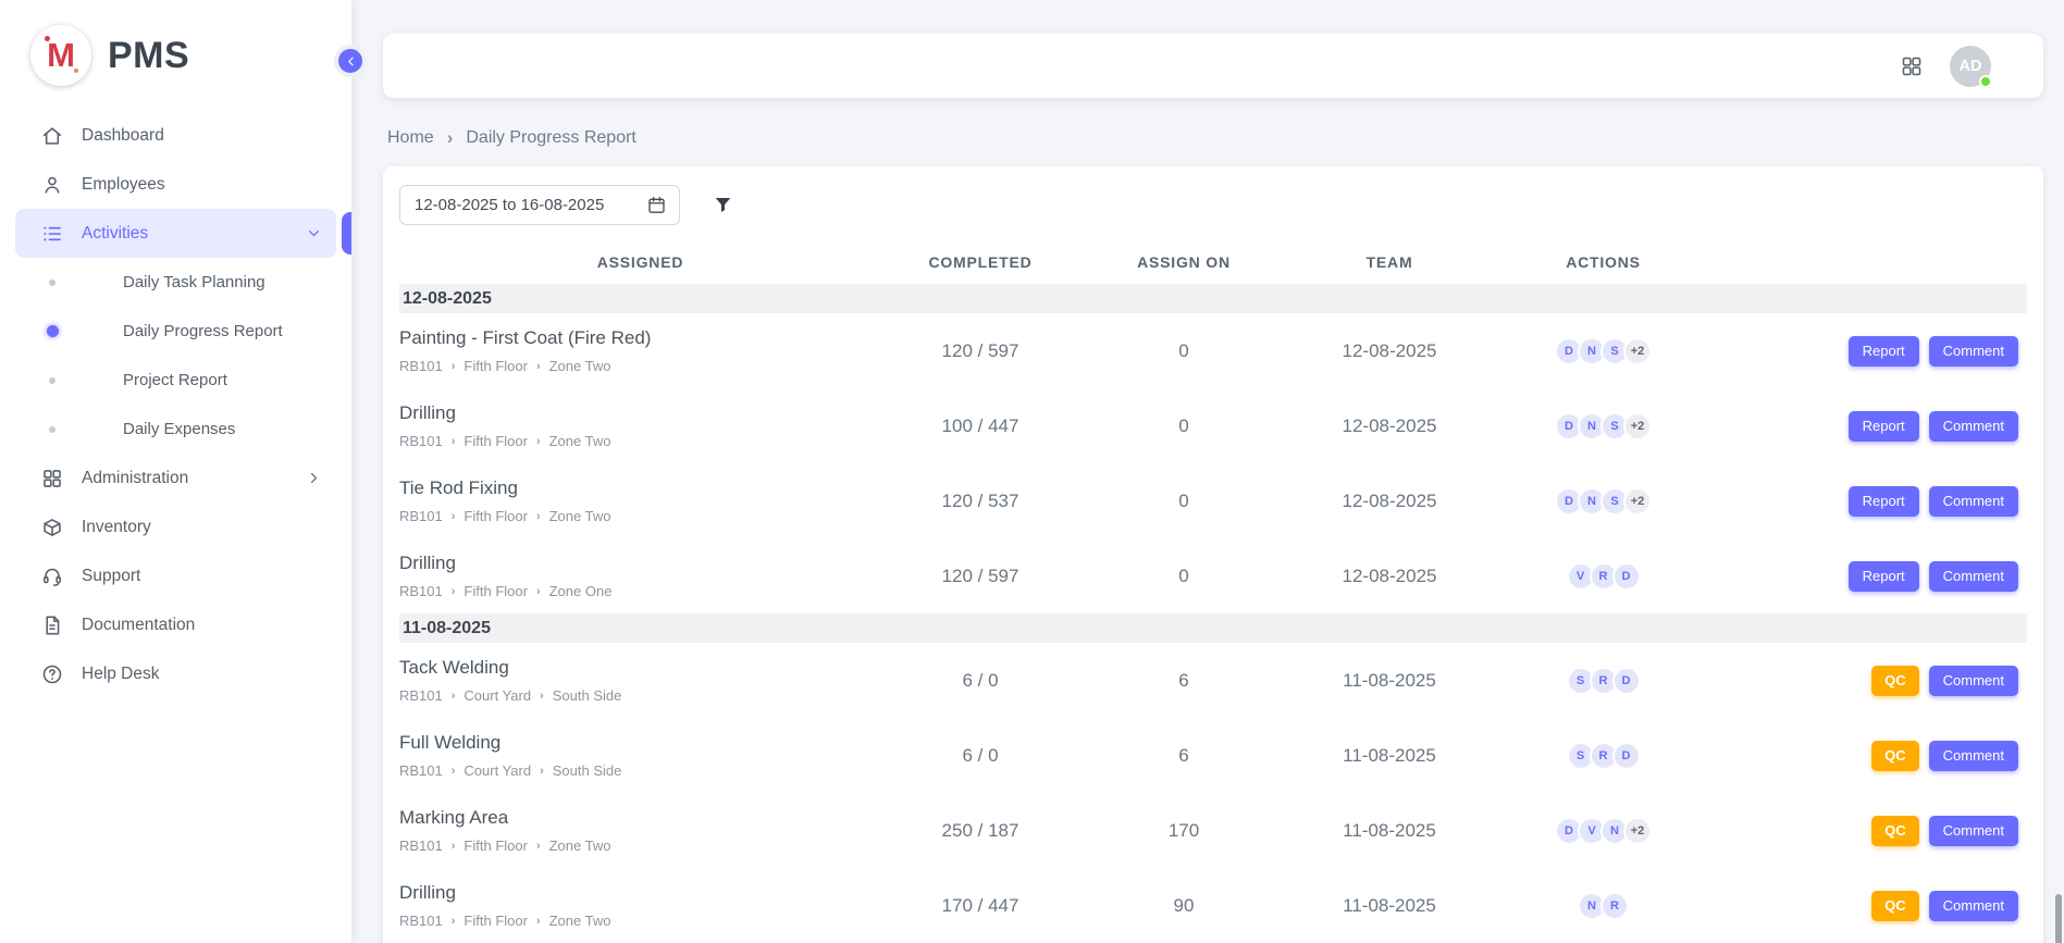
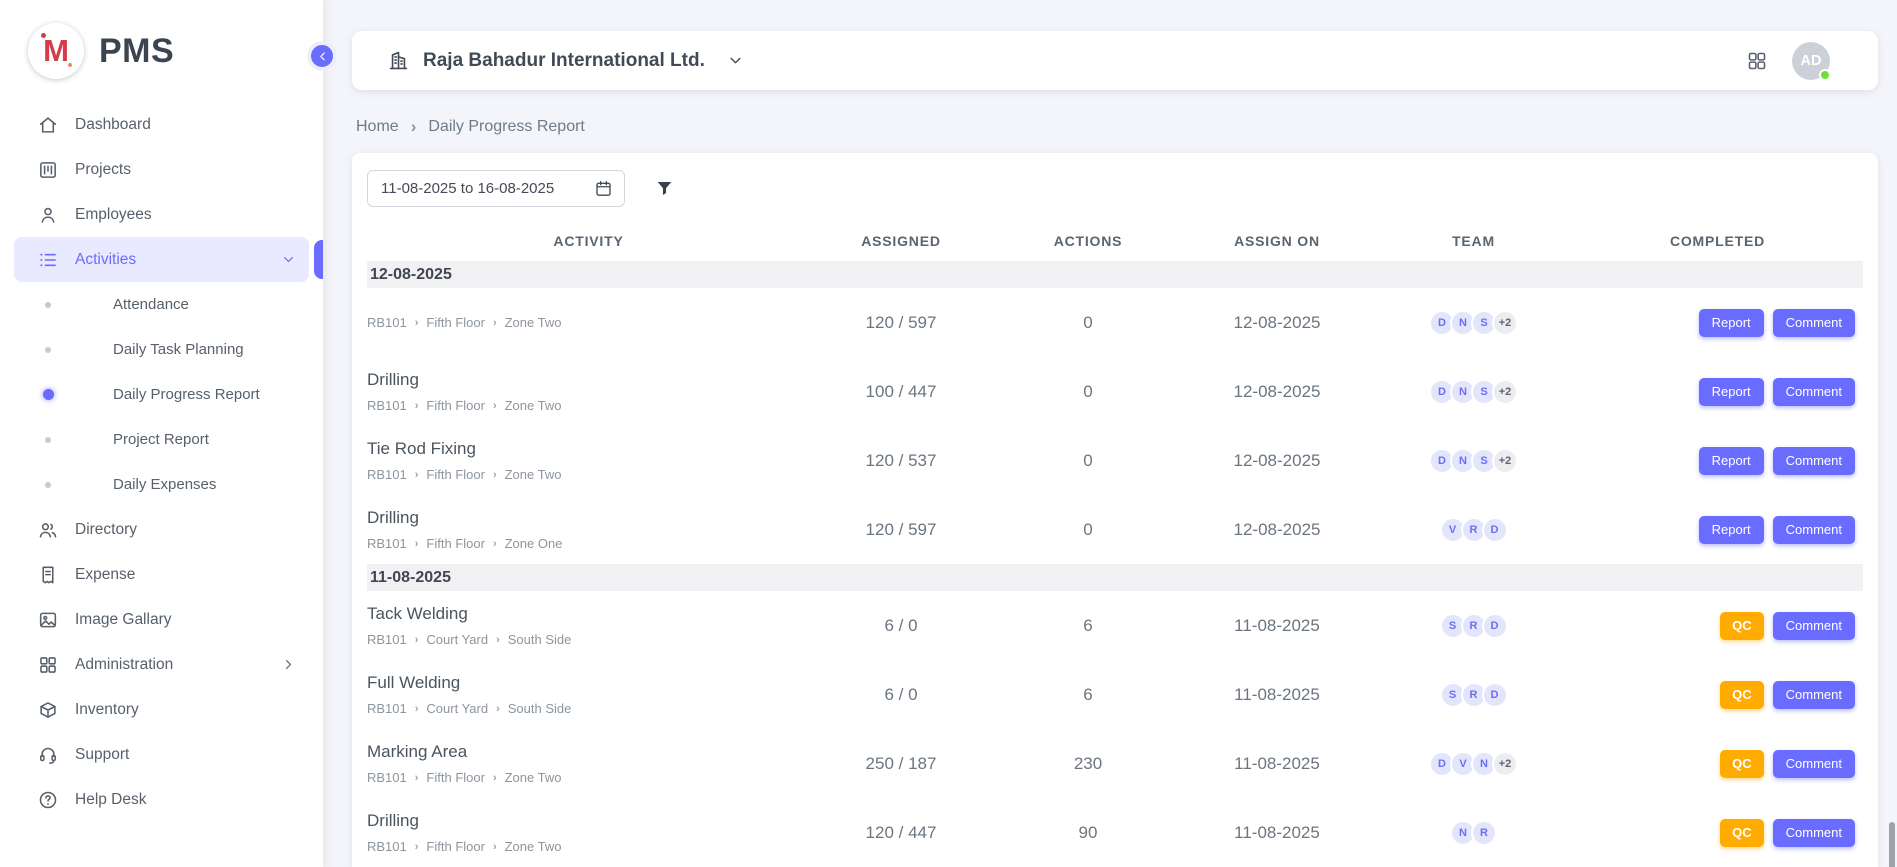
  M
  PMS
  Dashboard
+ Projects
  Employees
  Activities
+ Attendance
  Daily Task Planning
  Daily Progress Report
  Project Report
  Daily Expenses
+ Directory
+ Expense
+ Image Gallary
  Administration
  Inventory
  Support
- Documentation
  Help Desk
+ Raja Bahadur International Ltd.
  AD
  Home
  ›
  Daily Progress Report
- 12-08-2025 to 16-08-2025
+ 11-08-2025 to 16-08-2025
+ ACTIVITY
  ASSIGNED
- COMPLETED
+ ACTIONS
  ASSIGN ON
  TEAM
- ACTIONS
+ COMPLETED
  12-08-2025
- Painting - First Coat (Fire Red)
  RB101
  ›
  Fifth Floor
  ›
  Zone Two
  120 / 597
  0
  12-08-2025
  D
  N
  S
  +2
  Report
  Comment
  Drilling
  RB101
  ›
  Fifth Floor
  ›
  Zone Two
  100 / 447
  0
  12-08-2025
  D
  N
  S
  +2
  Report
  Comment
  Tie Rod Fixing
  RB101
  ›
  Fifth Floor
  ›
  Zone Two
  120 / 537
  0
  12-08-2025
  D
  N
  S
  +2
  Report
  Comment
  Drilling
  RB101
  ›
  Fifth Floor
  ›
  Zone One
  120 / 597
  0
  12-08-2025
  V
  R
  D
  Report
  Comment
  11-08-2025
  Tack Welding
  RB101
  ›
  Court Yard
  ›
  South Side
  6 / 0
  6
  11-08-2025
  S
  R
  D
  QC
  Comment
  Full Welding
  RB101
  ›
  Court Yard
  ›
  South Side
  6 / 0
  6
  11-08-2025
  S
  R
  D
  QC
  Comment
  Marking Area
  RB101
  ›
  Fifth Floor
  ›
  Zone Two
  250 / 187
- 170
+ 230
  11-08-2025
  D
  V
  N
  +2
  QC
  Comment
  Drilling
  RB101
  ›
  Fifth Floor
  ›
  Zone Two
- 170 / 447
+ 120 / 447
  90
  11-08-2025
  N
  R
  QC
  Comment
